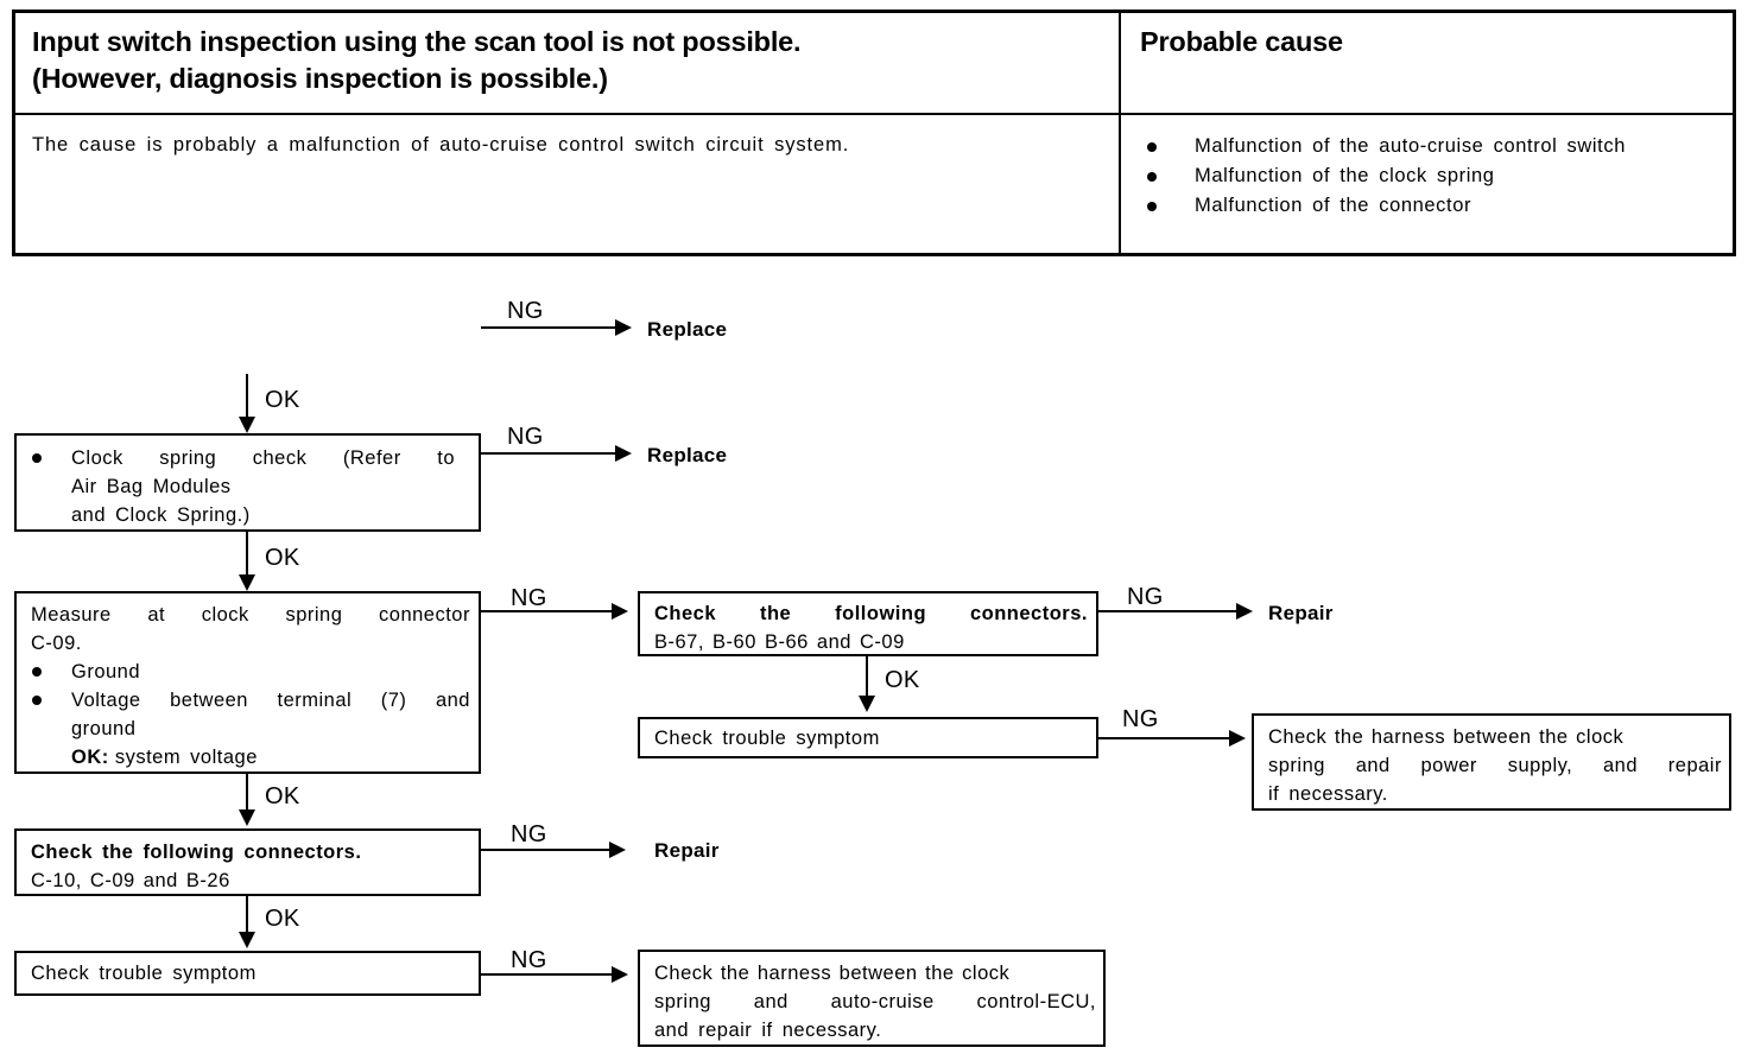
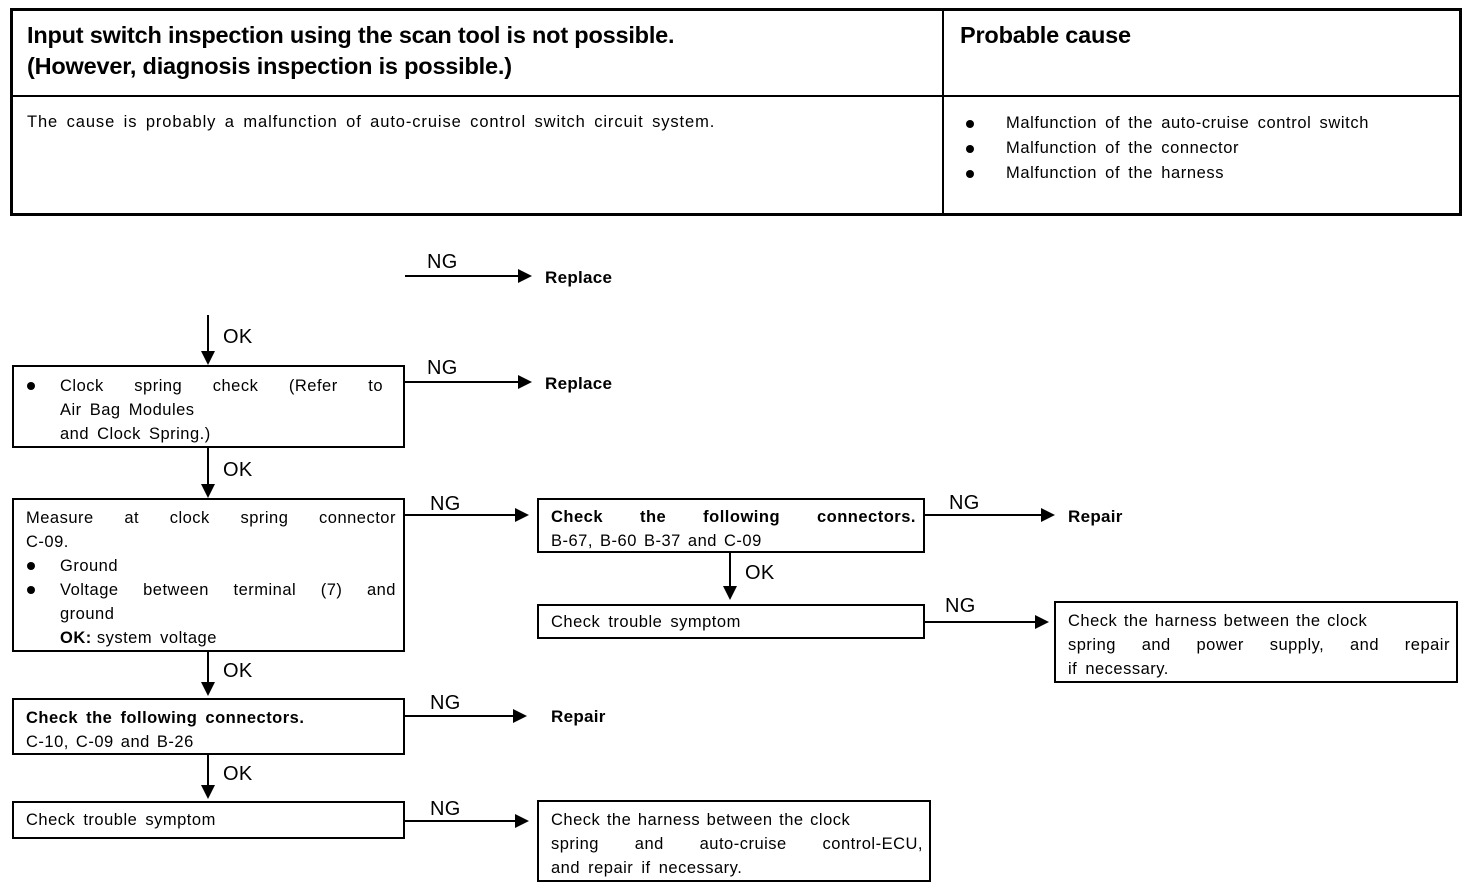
  Input switch inspection using the scan tool is not possible.
  (However, diagnosis inspection is possible.)
  The cause is probably a malfunction of auto-cruise control switch circuit system.
  Probable cause
  Malfunction of the auto-cruise control switch
- Malfunction of the clock spring
  Malfunction of the connector
+ Malfunction of the harness
  NG
  Replace
  OK
  Clock
  spring
  check
  (Refer
  to
  Air Bag Modules
  and Clock Spring.)
  NG
  Replace
  OK
  Measure
  at
  clock
  spring
  connector
  C-09.
  Ground
  Voltage
  between
  terminal
  (7)
  and
  ground
  OK: system voltage
  NG
  OK
  Check the following connectors.
  C-10, C-09 and B-26
  NG
  Repair
  OK
  Check trouble symptom
  NG
  Check
  the
  following
  connectors.
- B-67, B-60 B-66 and C-09
+ B-67, B-60 B-37 and C-09
  NG
  Repair
  OK
  Check trouble symptom
  NG
  Check the harness between the clock
  spring
  and
  power
  supply,
  and
  repair
  if necessary.
  Check the harness between the clock
  spring
  and
  auto-cruise
  control-ECU,
  and repair if necessary.
